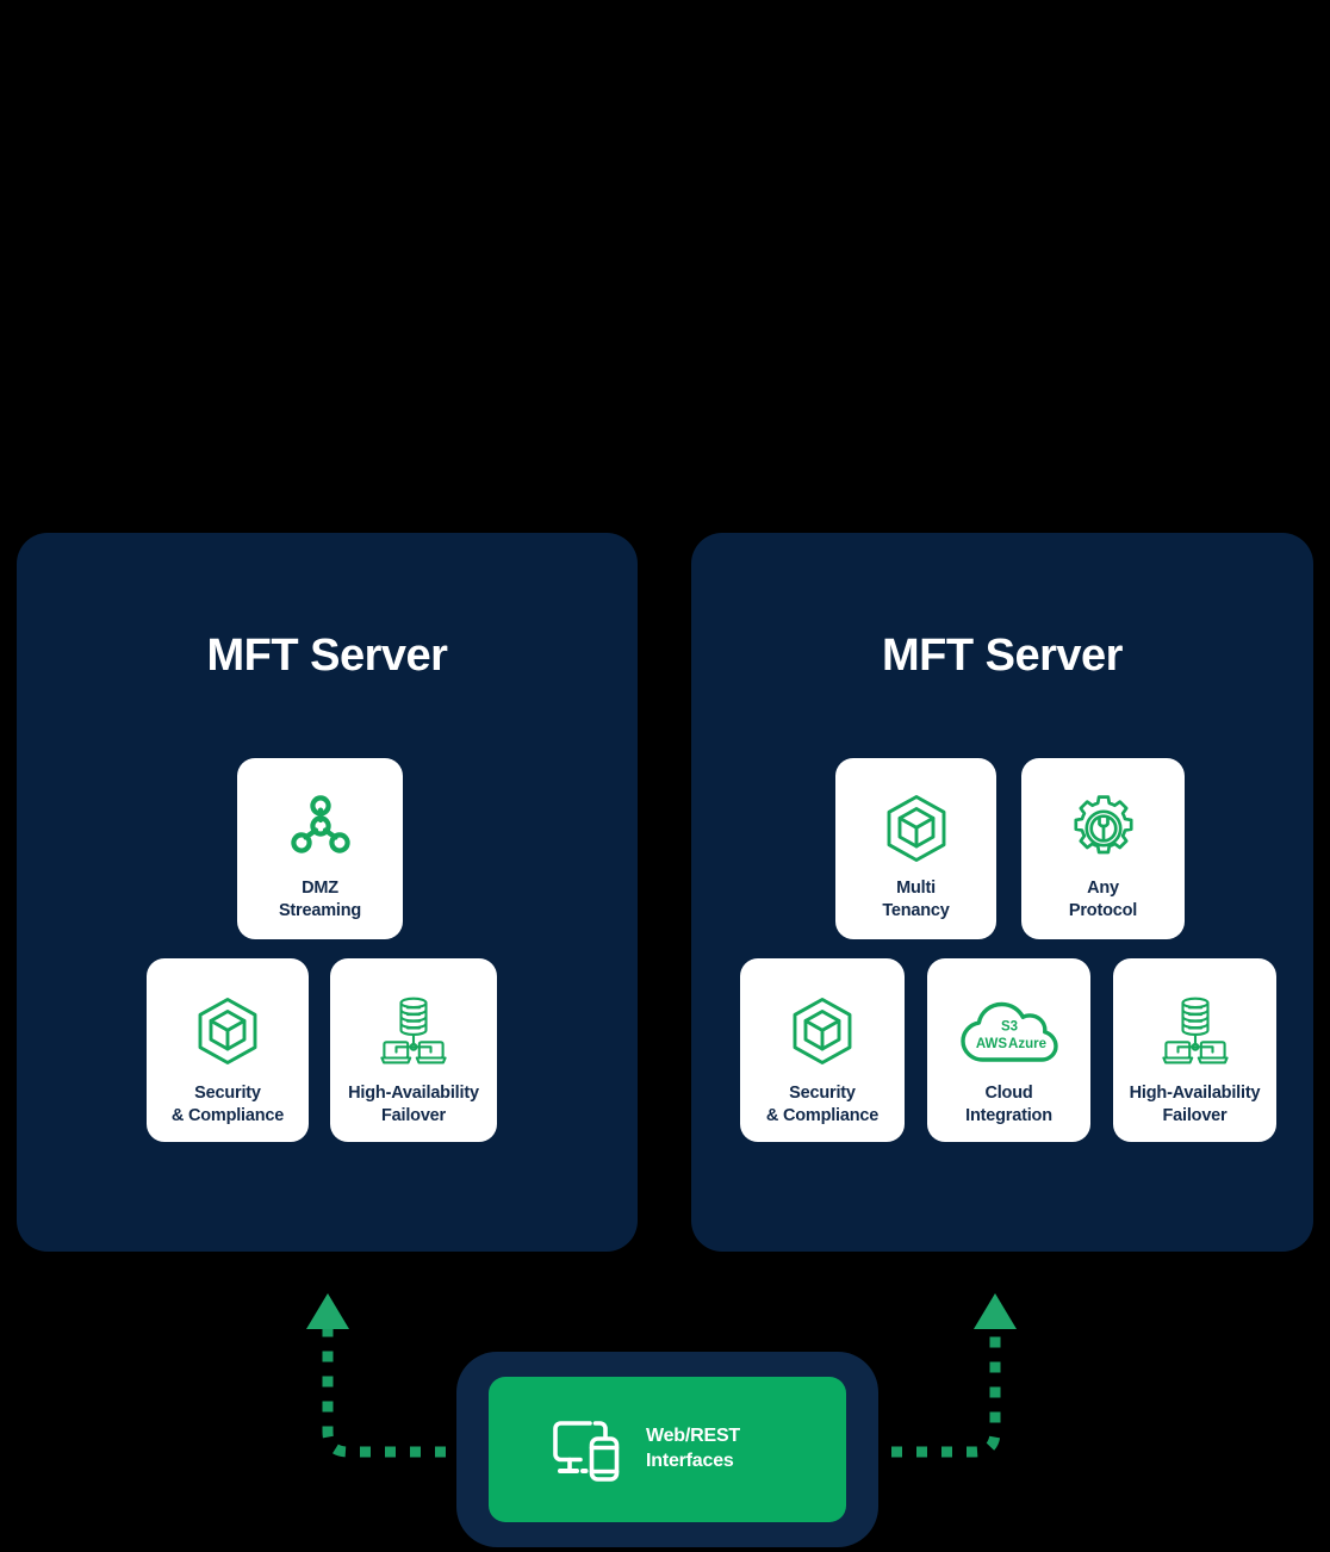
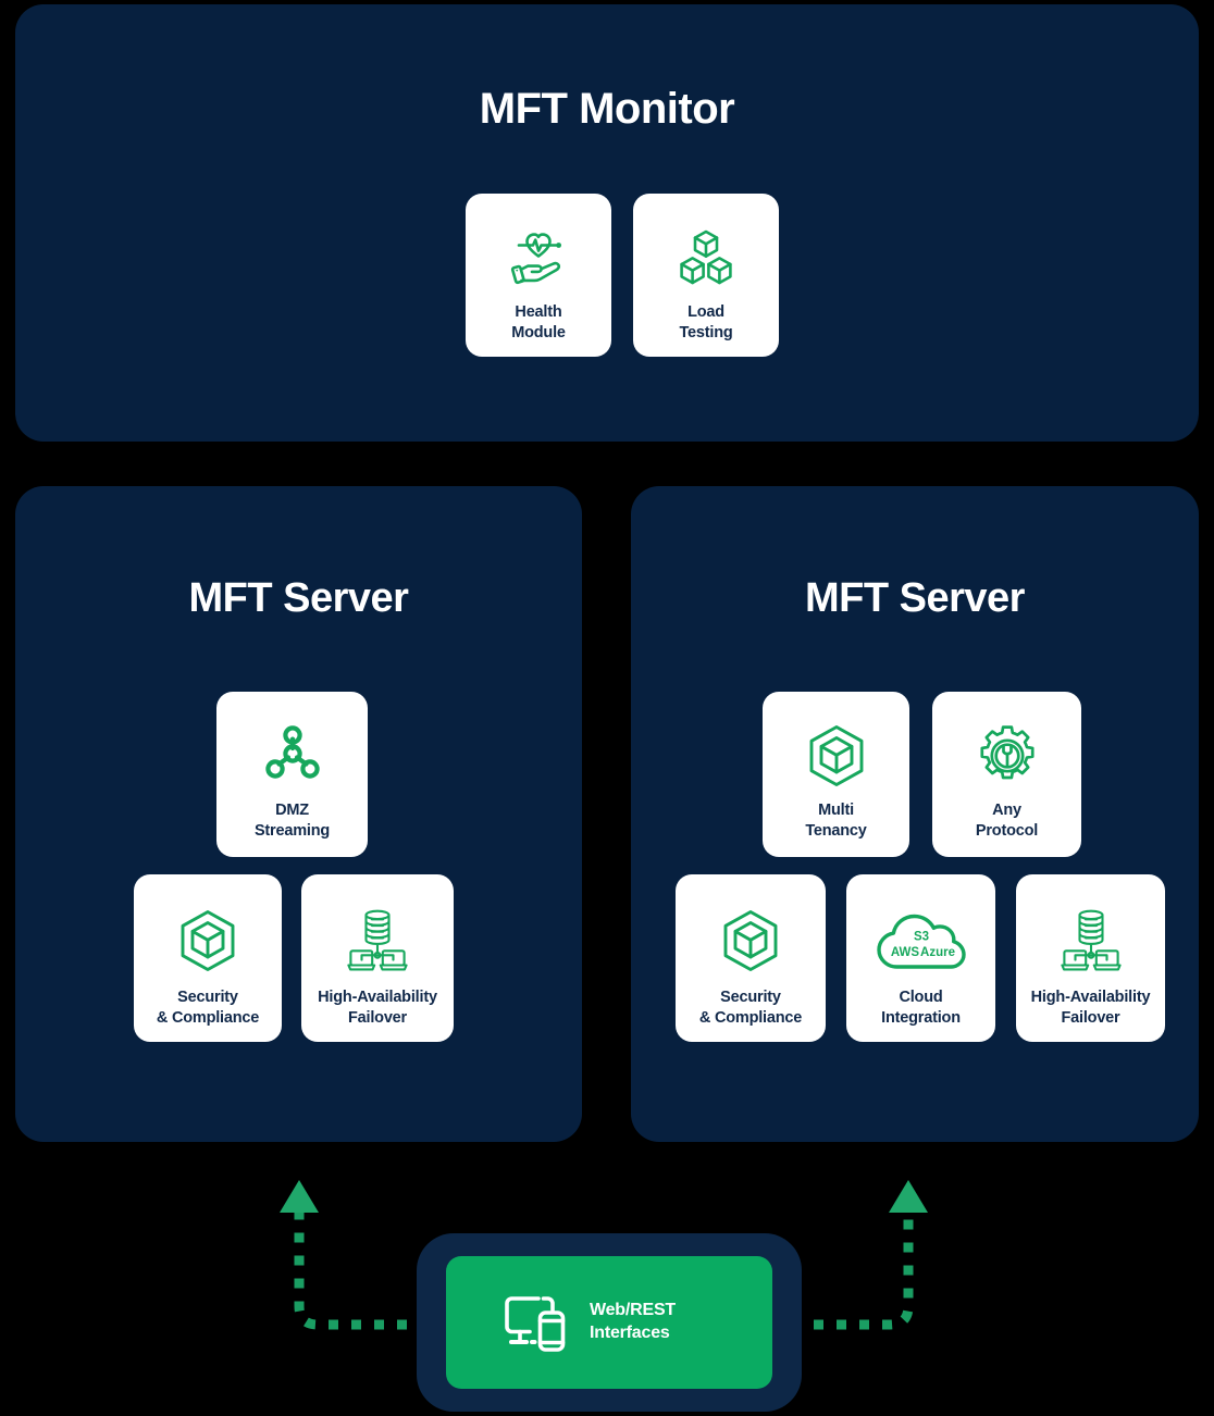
+ MFT Monitor
+ Health
+ Module
+ Load
+ Testing
  MFT Server
  DMZ
  Streaming
  Security
  & Compliance
  High-Availability
  Failover
  MFT Server
  Multi
  Tenancy
  Any
  Protocol
  Security
  & Compliance
  S3
  AWS
  Azure
  Cloud
  Integration
  High-Availability
  Failover
  Web/REST
  Interfaces
